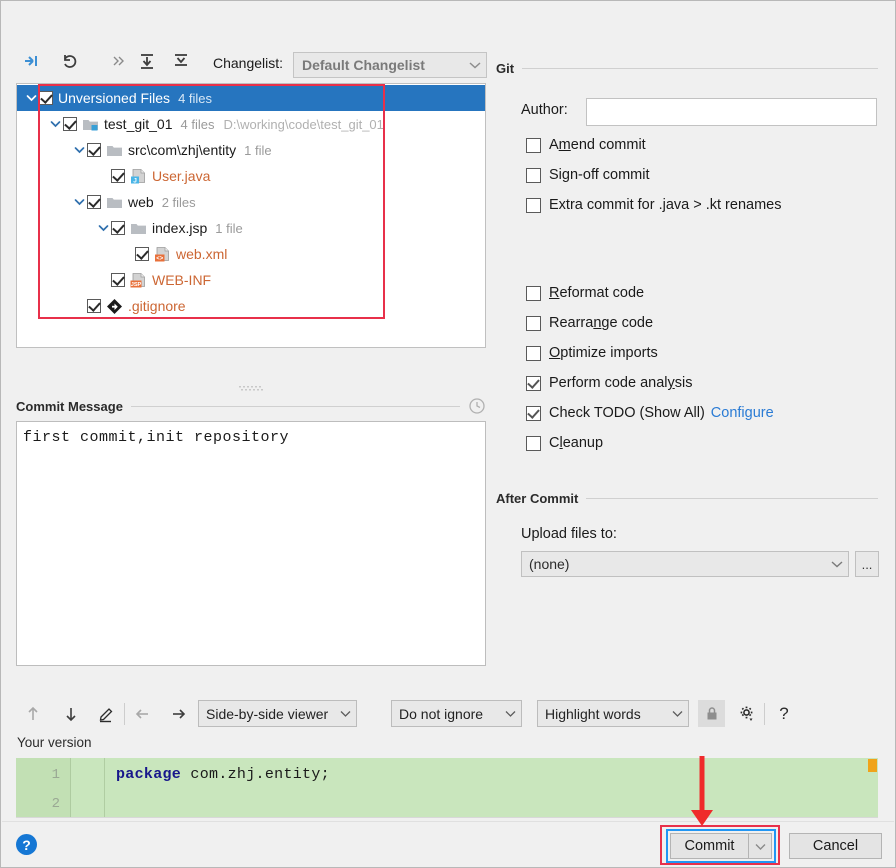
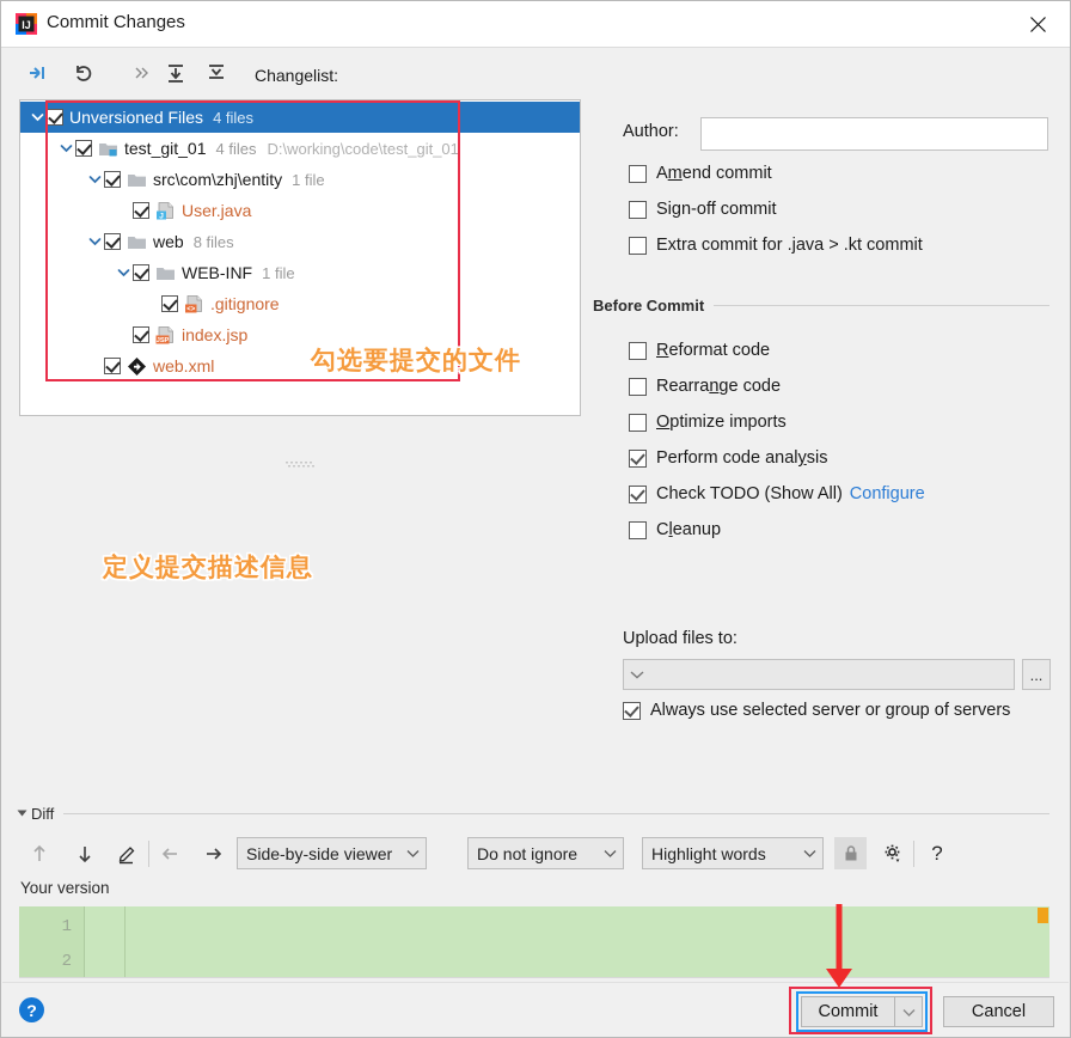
+ IJ
+ Commit Changes
  Changelist:
- Default Changelist
  Unversioned Files
  4 files
  test_git_01
  4 files
  D:\working\code\test_git_01
  src\com\zhj\entity
  1 file
  User.java
  web
- 2 files
+ 8 files
- index.jsp
+ WEB-INF
  1 file
- web.xml
+ .gitignore
- WEB-INF
+ index.jsp
- .gitignore
+ web.xml
- Commit Message
- first commit,init repository
- Git
  Author:
  Amend commit
  Sign-off commit
- Extra commit for .java > .kt renames
+ Extra commit for .java > .kt commit
+ Before Commit
  Reformat code
  Rearrange code
  Optimize imports
  Perform code analysis
  Check TODO (Show All)
  Configure
  Cleanup
- After Commit
  Upload files to:
- (none)
  ...
+ Always use selected server or group of servers
+ Diff
  Side-by-side viewer
  Do not ignore
  Highlight words
  ?
  Your version
  1
  2
- package com.zhj.entity;
  ?
  Commit
  Cancel
+ 勾选要提交的文件
+ 定义提交描述信息
